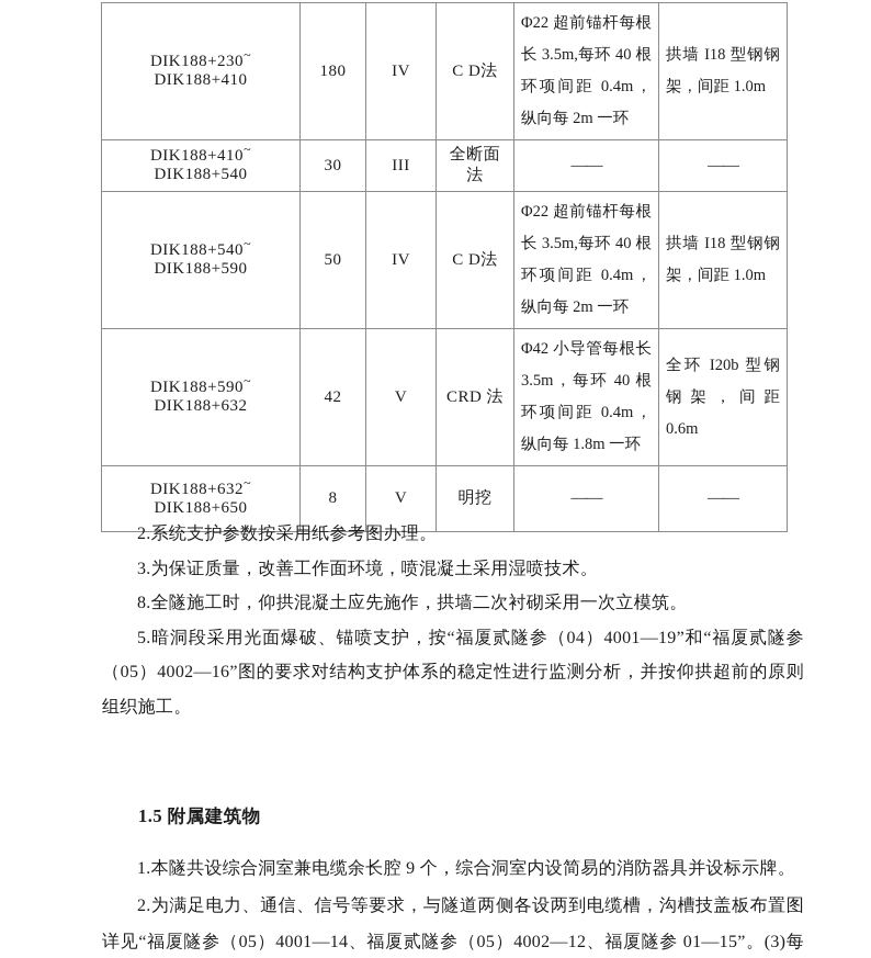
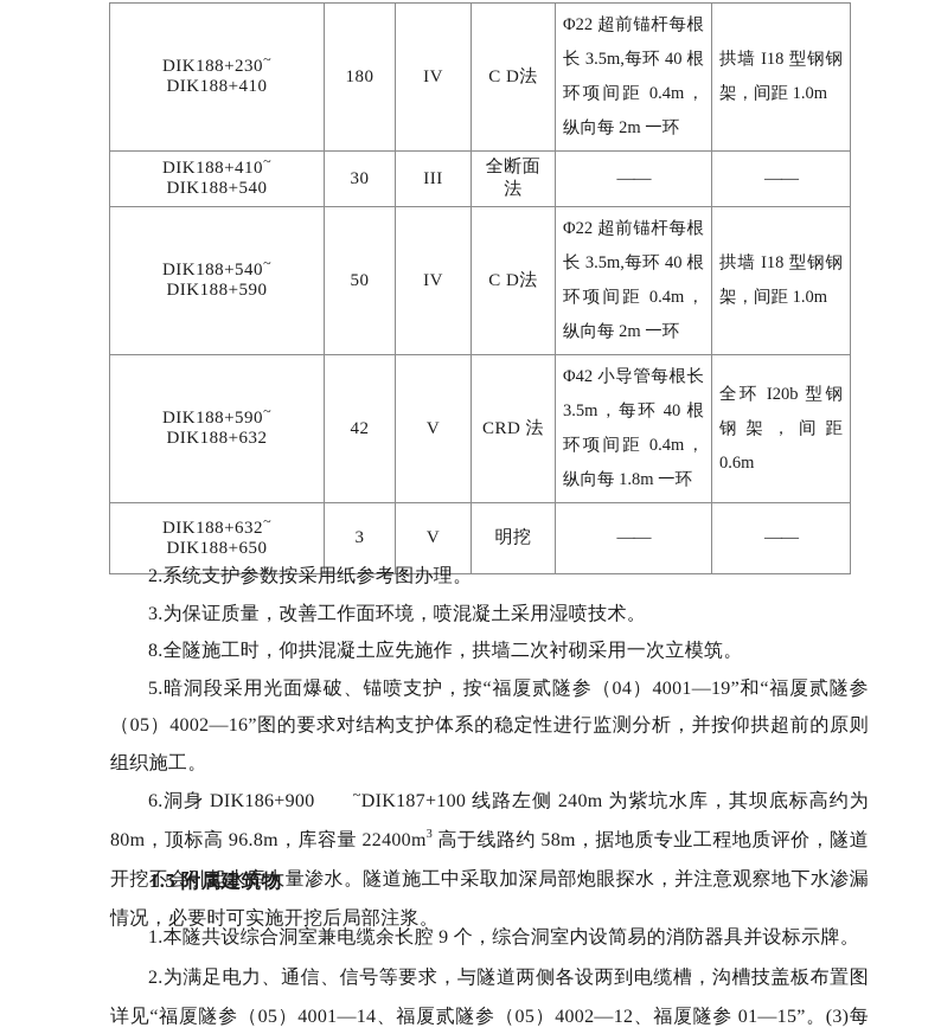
  DIK188+230~DIK188+410	180	IV	C D法	Φ22 超前锚杆每根长 3.5m,每环 40 根环项间距 0.4m，纵向每 2m 一环	拱墙 I18 型钢钢架，间距 1.0m
  DIK188+410~DIK188+540	30	III	全断面法	——	——
  DIK188+540~DIK188+590	50	IV	C D法	Φ22 超前锚杆每根长 3.5m,每环 40 根环项间距 0.4m，纵向每 2m 一环	拱墙 I18 型钢钢架，间距 1.0m
  DIK188+590~DIK188+632	42	V	CRD 法	Φ42 小导管每根长 3.5m，每环 40 根环项间距 0.4m，纵向每 1.8m 一环	全环 I20b 型钢钢架，间距 0.6m
- DIK188+632~DIK188+650	8	V	明挖	——	——
+ DIK188+632~DIK188+650	3	V	明挖	——	——
  2.系统支护参数按采用纸参考图办理。
  3.为保证质量，改善工作面环境，喷混凝土采用湿喷技术。
  8.全隧施工时，仰拱混凝土应先施作，拱墙二次衬砌采用一次立模筑。
  5.暗洞段采用光面爆破、锚喷支护，按“福厦贰隧参（04）4001—19”和“福厦贰隧参（05）4002—16”图的要求对结构支护体系的稳定性进行监测分析，并按仰拱超前的原则组织施工。
+ 6.洞身 DIK186+900 ~DIK187+100 线路左侧 240m 为紫坑水库，其坝底标高约为 80m，顶标高 96.8m，库容量 22400m3 高于线路约 58m，据地质专业工程地质评价，隧道开挖不会引起水库大量渗水。隧道施工中采取加深局部炮眼探水，并注意观察地下水渗漏情况，必要时可实施开挖后局部注浆。
  1.5 附属建筑物
  1.本隧共设综合洞室兼电缆余长腔 9 个，综合洞室内设简易的消防器具并设标示牌。
  2.为满足电力、通信、信号等要求，与隧道两侧各设两到电缆槽，沟槽技盖板布置图详见“福厦隧参（05）4001—14、福厦贰隧参（05）4002—12、福厦隧参 01—15”。(3)每
